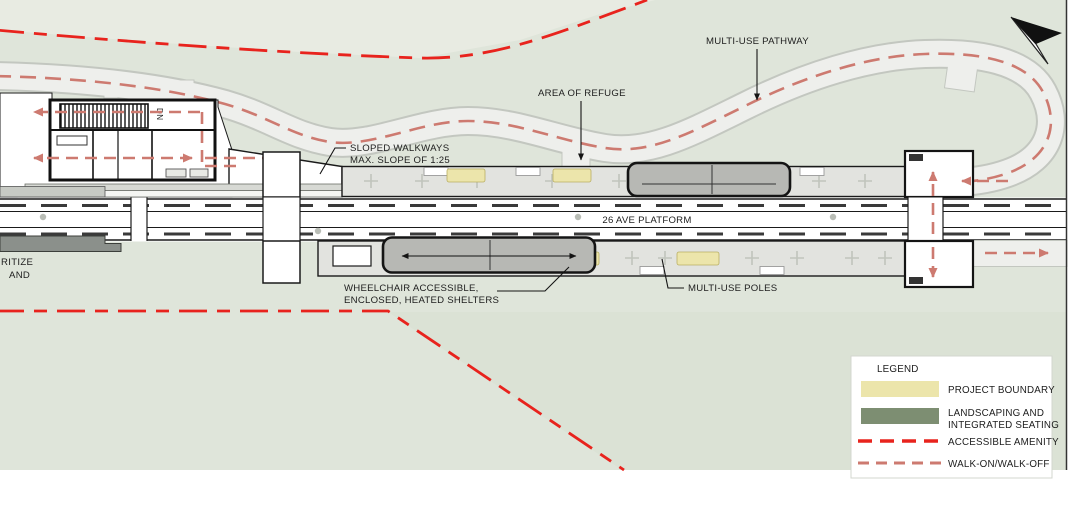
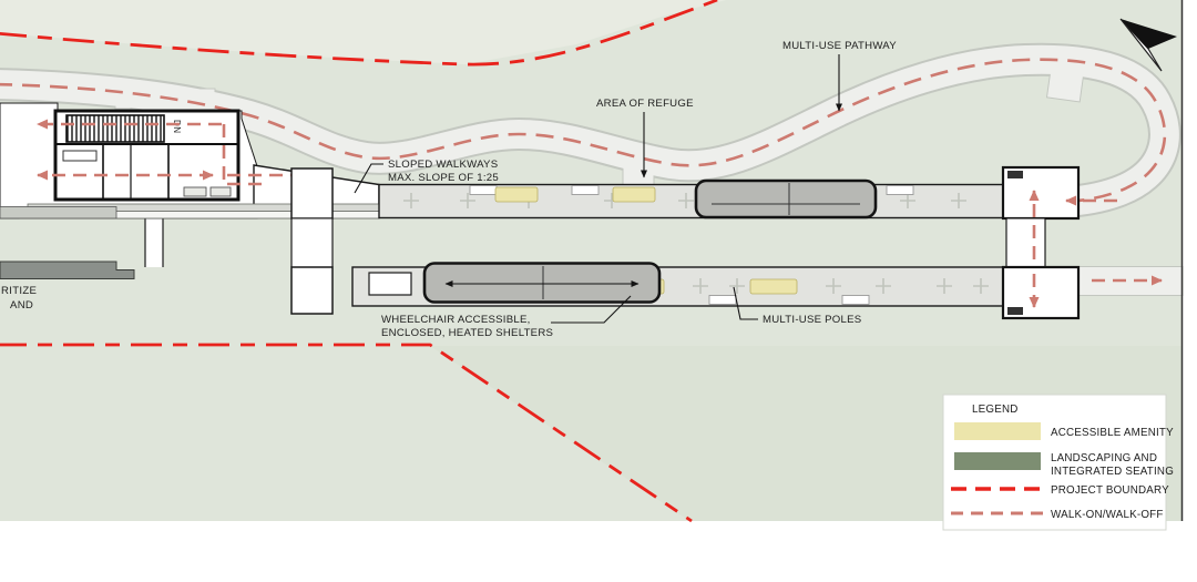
- 26 AVE PLATFORM
  MULTI-USE PATHWAY
  AREA OF REFUGE
  SLOPED WALKWAYS
  MAX. SLOPE OF 1:25
  WHEELCHAIR ACCESSIBLE,
  ENCLOSED, HEATED SHELTERS
  MULTI-USE POLES
  RITIZE
  AND
  LEGEND
- PROJECT BOUNDARY
+ ACCESSIBLE AMENITY
  LANDSCAPING AND
  INTEGRATED SEATING
- ACCESSIBLE AMENITY
+ PROJECT BOUNDARY
  WALK-ON/WALK-OFF
